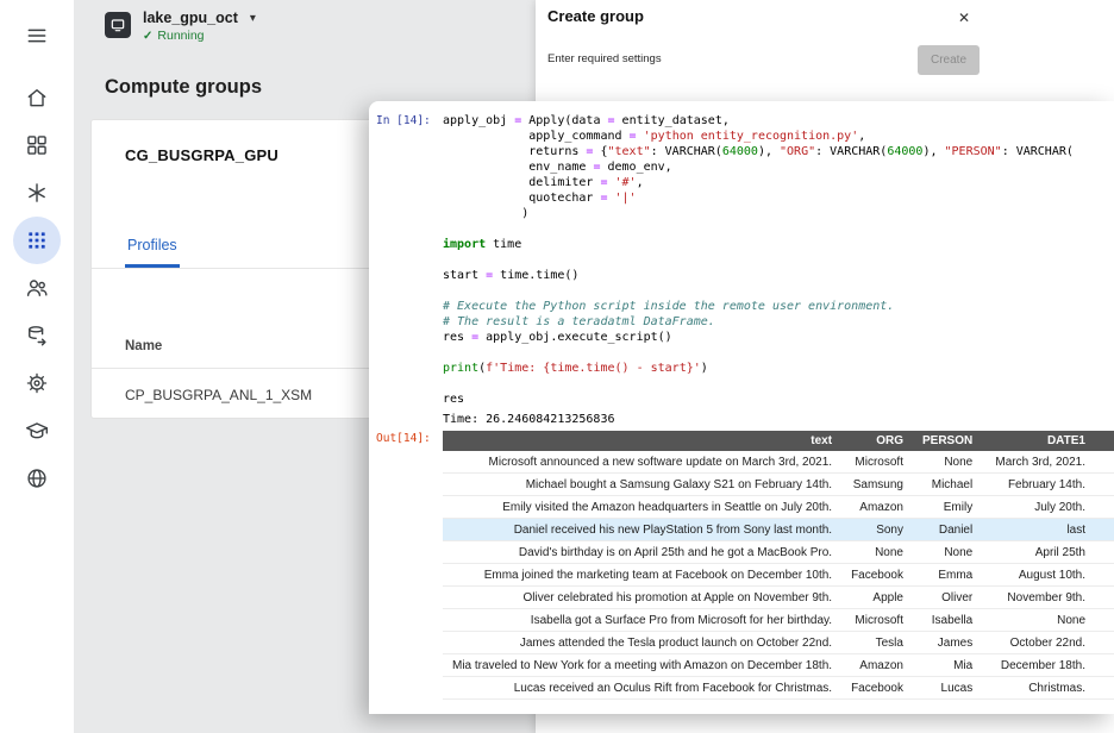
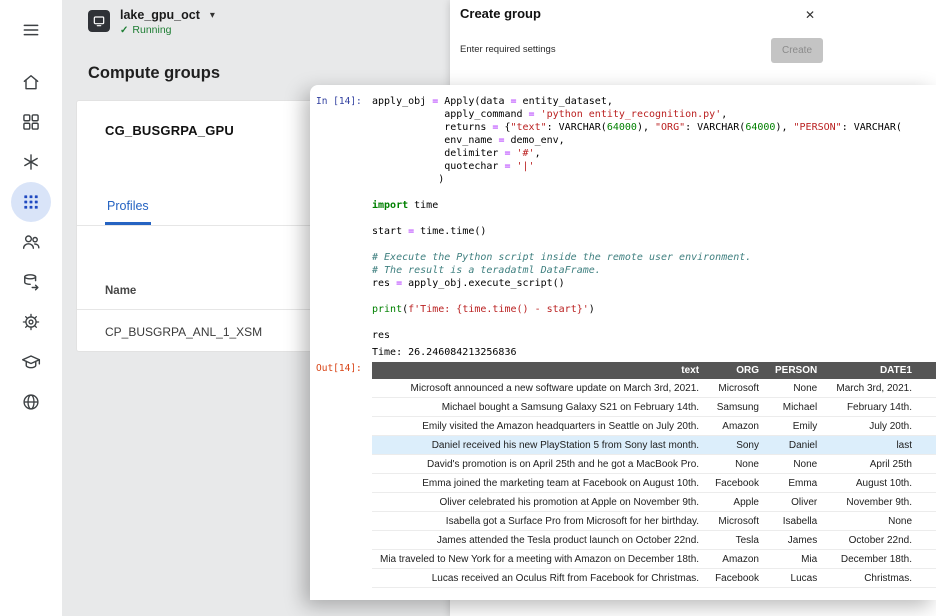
  CG_BUSGRPA_GPU
  Profiles
  Name
  CP_BUSGRPA_ANL_1_XSM
  Create group
  ✕
  Enter required settings
  Create
  In [14]:
  apply_obj = Apply(data = entity_dataset,
  apply_command = 'python entity_recognition.py',
  returns = {"text": VARCHAR(64000), "ORG": VARCHAR(64000), "PERSON": VARCHAR(
  env_name = demo_env,
  delimiter = '#',
  quotechar = '|'
  )
  import time
  start = time.time()
  # Execute the Python script inside the remote user environment.
  # The result is a teradatml DataFrame.
  res = apply_obj.execute_script()
  print(f'Time: {time.time() - start}')
  res
  Time: 26.246084213256836
  Out[14]:
  text	ORG	PERSON	DATE1
  Microsoft announced a new software update on March 3rd, 2021.	Microsoft	None	March 3rd, 2021.
  Michael bought a Samsung Galaxy S21 on February 14th.	Samsung	Michael	February 14th.
  Emily visited the Amazon headquarters in Seattle on July 20th.	Amazon	Emily	July 20th.
  Daniel received his new PlayStation 5 from Sony last month.	Sony	Daniel	last
- David's birthday is on April 25th and he got a MacBook Pro.	None	None	April 25th
+ David's promotion is on April 25th and he got a MacBook Pro.	None	None	April 25th
- Emma joined the marketing team at Facebook on December 10th.	Facebook	Emma	August 10th.
+ Emma joined the marketing team at Facebook on August 10th.	Facebook	Emma	August 10th.
  Oliver celebrated his promotion at Apple on November 9th.	Apple	Oliver	November 9th.
  Isabella got a Surface Pro from Microsoft for her birthday.	Microsoft	Isabella	None
  James attended the Tesla product launch on October 22nd.	Tesla	James	October 22nd.
  Mia traveled to New York for a meeting with Amazon on December 18th.	Amazon	Mia	December 18th.
  Lucas received an Oculus Rift from Facebook for Christmas.	Facebook	Lucas	Christmas.
  lake_gpu_oct
  ▾
  ✓
  Running
  Compute groups
